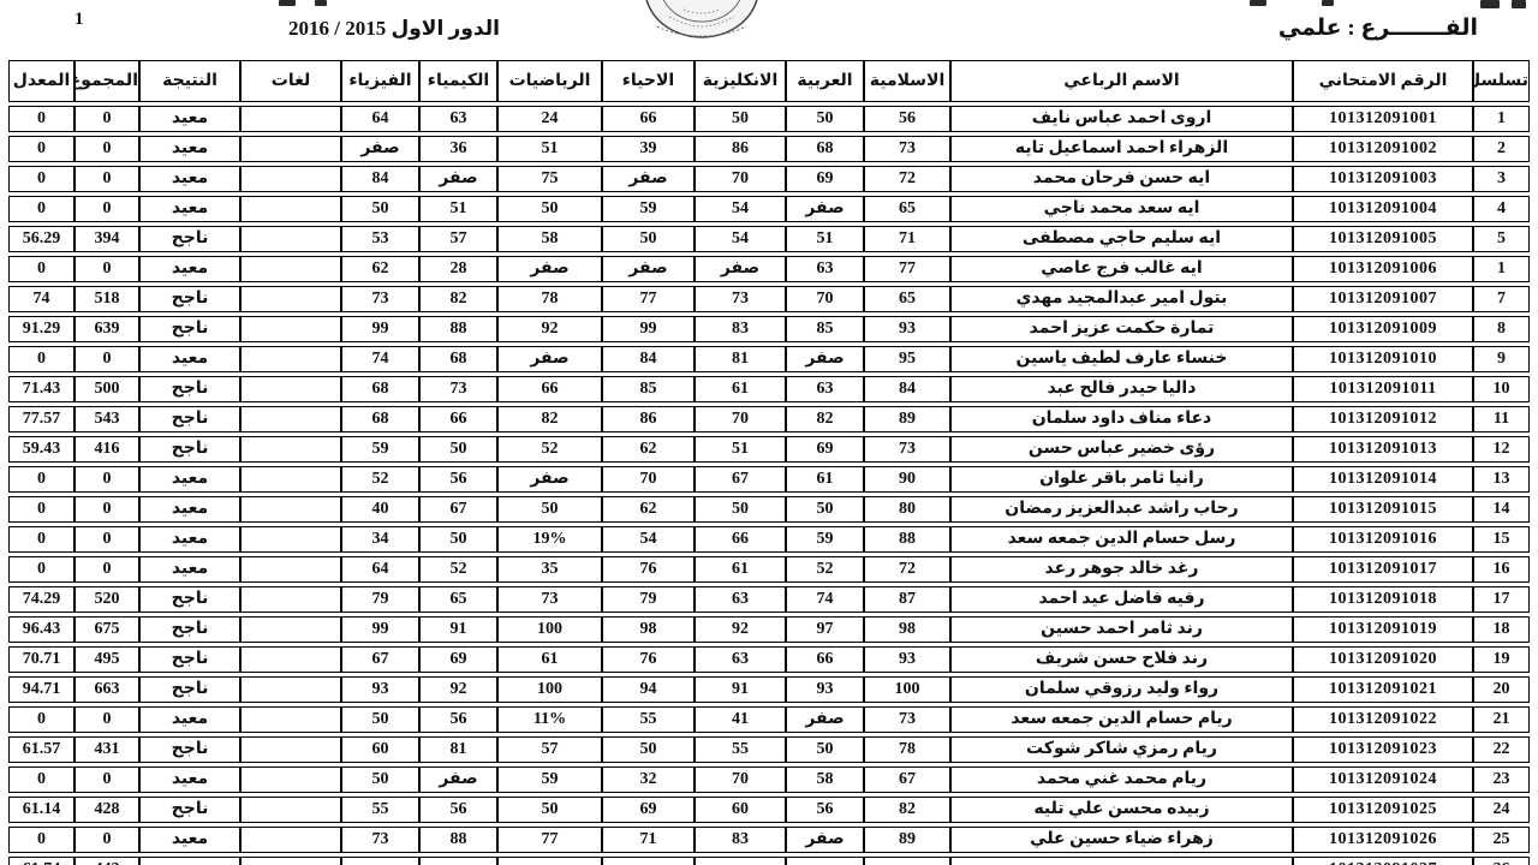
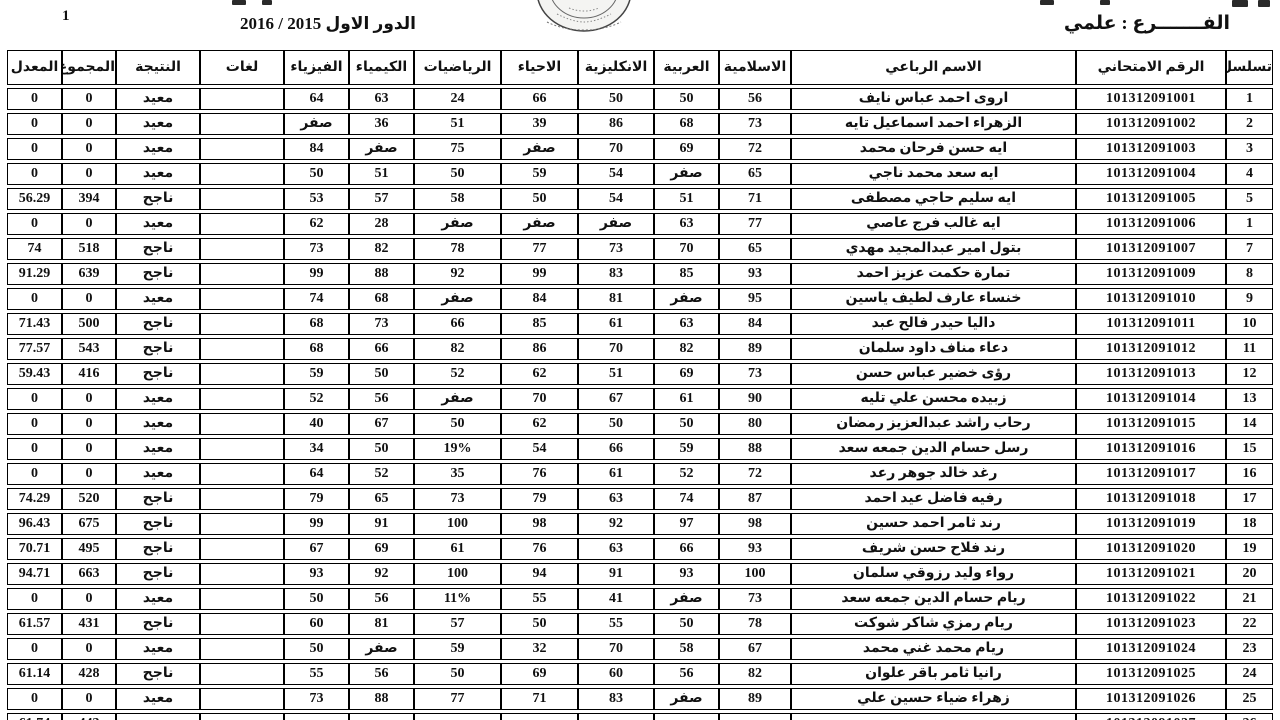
  1
  الدور الاول 2015 / 2016
  الفـــــــرع : علمي
  تسلسل	الرقم الامتحاني	الاسم الرباعي	الاسلامية	العربية	الانكليزية	الاحياء	الرياضيات	الكيمياء	الفيزياء	لغات	النتيجة	المجموع	المعدل
  1	101312091001	اروى احمد عباس نايف	56	50	50	66	24	63	64		معيد	0	0
  2	101312091002	الزهراء احمد اسماعيل تايه	73	68	86	39	51	36	صفر		معيد	0	0
  3	101312091003	ايه حسن فرحان محمد	72	69	70	صفر	75	صفر	84		معيد	0	0
  4	101312091004	ايه سعد محمد ناجي	65	صفر	54	59	50	51	50		معيد	0	0
  5	101312091005	ايه سليم حاجي مصطفى	71	51	54	50	58	57	53		ناجح	394	56.29
  1	101312091006	ايه غالب فرج عاصي	77	63	صفر	صفر	صفر	28	62		معيد	0	0
  7	101312091007	بتول امير عبدالمجيد مهدي	65	70	73	77	78	82	73		ناجح	518	74
  8	101312091009	تمارة حكمت عزيز احمد	93	85	83	99	92	88	99		ناجح	639	91.29
  9	101312091010	خنساء عارف لطيف ياسين	95	صفر	81	84	صفر	68	74		معيد	0	0
  10	101312091011	داليا حيدر فالح عبد	84	63	61	85	66	73	68		ناجح	500	71.43
  11	101312091012	دعاء مناف داود سلمان	89	82	70	86	82	66	68		ناجح	543	77.57
  12	101312091013	رؤى خضير عباس حسن	73	69	51	62	52	50	59		ناجح	416	59.43
- 13	101312091014	رانيا ثامر باقر علوان	90	61	67	70	صفر	56	52		معيد	0	0
+ 13	101312091014	زبيده محسن علي تليه	90	61	67	70	صفر	56	52		معيد	0	0
  14	101312091015	رحاب راشد عبدالعزيز رمضان	80	50	50	62	50	67	40		معيد	0	0
  15	101312091016	رسل حسام الدين جمعه سعد	88	59	66	54	19%	50	34		معيد	0	0
  16	101312091017	رغد خالد جوهر رعد	72	52	61	76	35	52	64		معيد	0	0
  17	101312091018	رفيه فاضل عيد احمد	87	74	63	79	73	65	79		ناجح	520	74.29
  18	101312091019	رند ثامر احمد حسين	98	97	92	98	100	91	99		ناجح	675	96.43
  19	101312091020	رند فلاح حسن شريف	93	66	63	76	61	69	67		ناجح	495	70.71
  20	101312091021	رواء وليد رزوقي سلمان	100	93	91	94	100	92	93		ناجح	663	94.71
  21	101312091022	ريام حسام الدين جمعه سعد	73	صفر	41	55	11%	56	50		معيد	0	0
  22	101312091023	ريام رمزي شاكر شوكت	78	50	55	50	57	81	60		ناجح	431	61.57
  23	101312091024	ريام محمد غني محمد	67	58	70	32	59	صفر	50		معيد	0	0
- 24	101312091025	زبيده محسن علي تليه	82	56	60	69	50	56	55		ناجح	428	61.14
+ 24	101312091025	رانيا ثامر باقر علوان	82	56	60	69	50	56	55		ناجح	428	61.14
  25	101312091026	زهراء ضياء حسين علي	89	صفر	83	71	77	88	73		معيد	0	0
